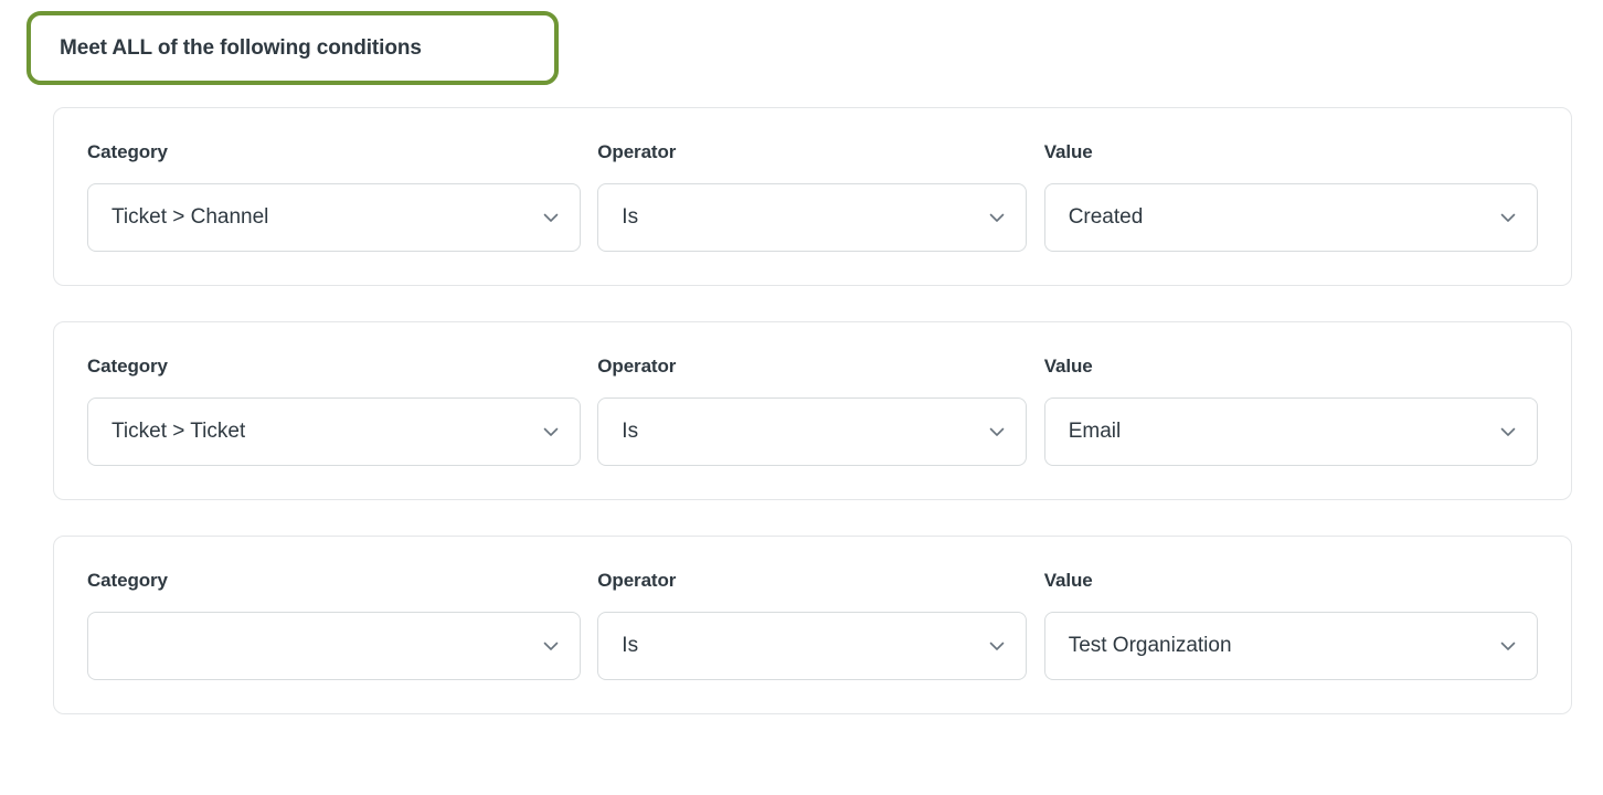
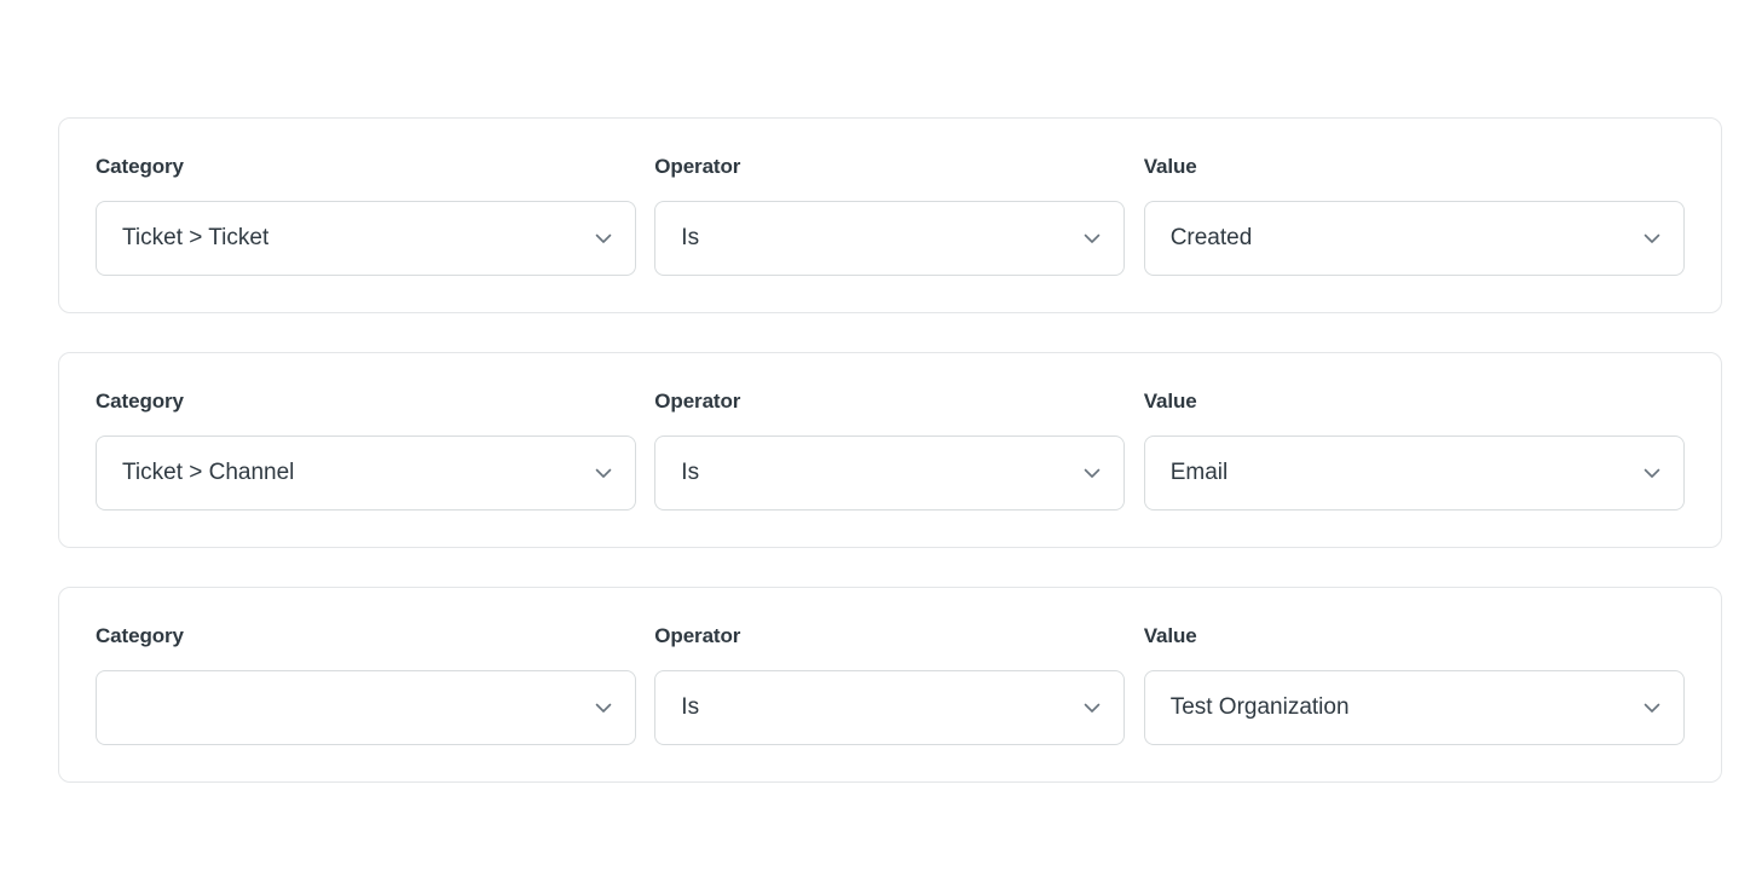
- Meet ALL of the following conditions
  Category
- Ticket > Channel
+ Ticket > Ticket
  Operator
  Is
  Value
  Created
  Category
- Ticket > Ticket
+ Ticket > Channel
  Operator
  Is
  Value
  Email
  Category
  Operator
  Is
  Value
  Test Organization
